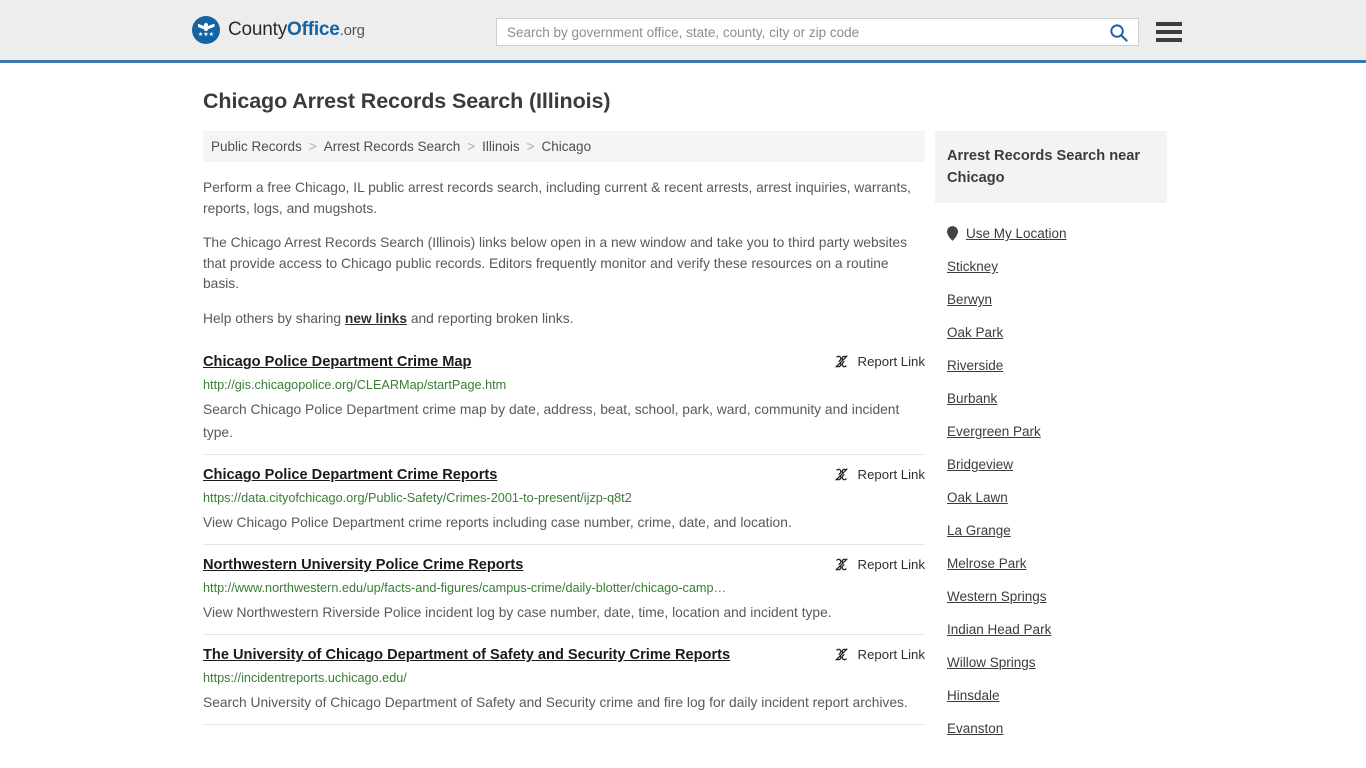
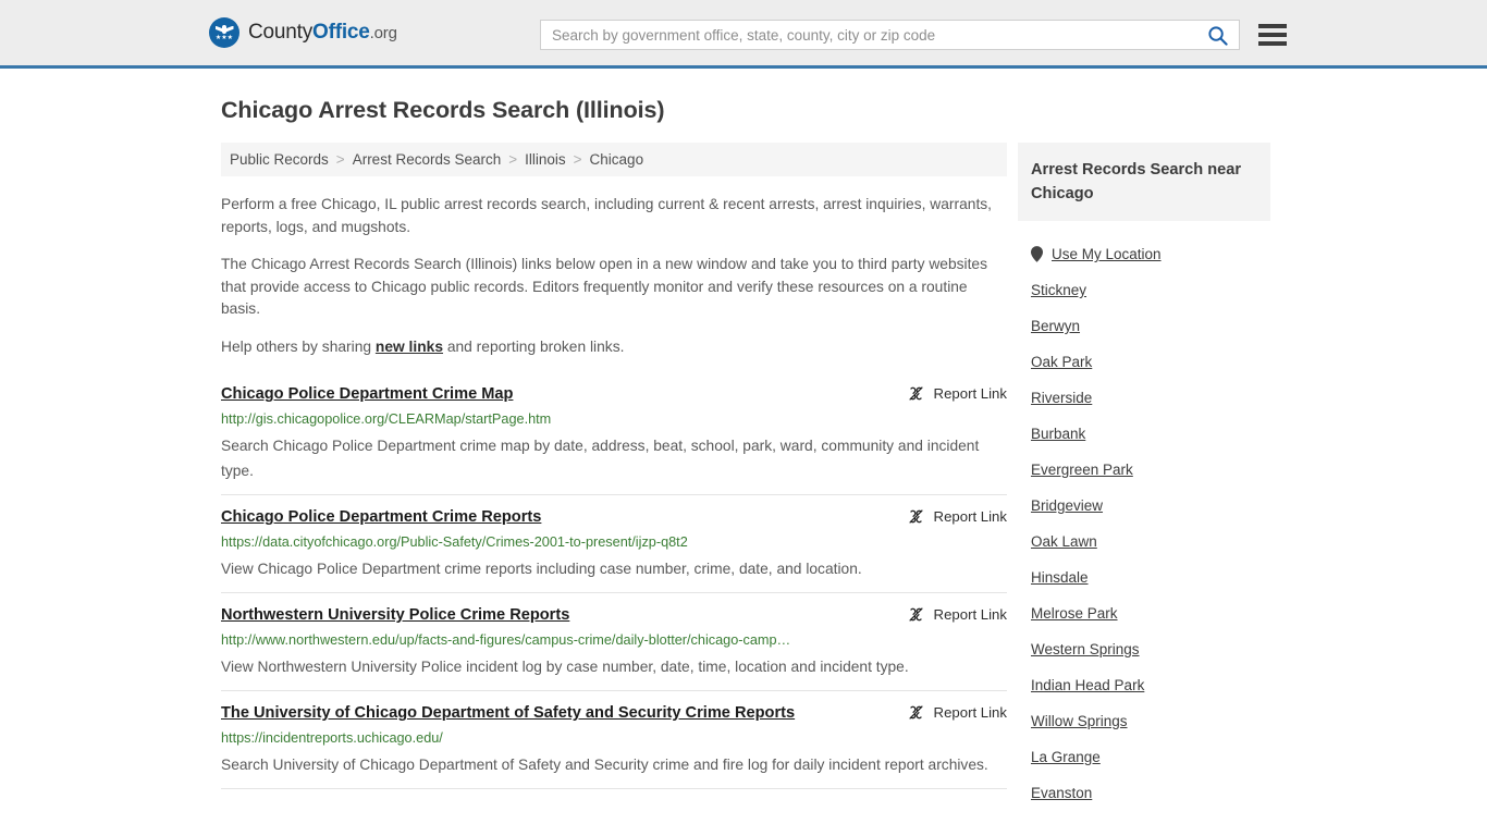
  CountyOffice.org
  Search by government office, state, county, city or zip code
  Chicago Arrest Records Search (Illinois)
  Public Records
  >
  Arrest Records Search
  >
  Illinois
  >
  Chicago
  Perform a free Chicago, IL public arrest records search, including current & recent arrests, arrest inquiries, warrants, reports, logs, and mugshots.
  The Chicago Arrest Records Search (Illinois) links below open in a new window and take you to third party websites that provide access to Chicago public records. Editors frequently monitor and verify these resources on a routine basis.
  Help others by sharing new links and reporting broken links.
  Chicago Police Department Crime Map
  Report Link
  http://gis.chicagopolice.org/CLEARMap/startPage.htm
  Search Chicago Police Department crime map by date, address, beat, school, park, ward, community and incident type.
  Chicago Police Department Crime Reports
  Report Link
  https://data.cityofchicago.org/Public-Safety/Crimes-2001-to-present/ijzp-q8t2
  View Chicago Police Department crime reports including case number, crime, date, and location.
  Northwestern University Police Crime Reports
  Report Link
  http://www.northwestern.edu/up/facts-and-figures/campus-crime/daily-blotter/chicago-camp…
- View Northwestern Riverside Police incident log by case number, date, time, location and incident type.
+ View Northwestern University Police incident log by case number, date, time, location and incident type.
  The University of Chicago Department of Safety and Security Crime Reports
  Report Link
  https://incidentreports.uchicago.edu/
  Search University of Chicago Department of Safety and Security crime and fire log for daily incident report archives.
  Arrest Records Search near Chicago
  Use My Location
  Stickney
  Berwyn
  Oak Park
  Riverside
  Burbank
  Evergreen Park
  Bridgeview
  Oak Lawn
- La Grange
+ Hinsdale
  Melrose Park
  Western Springs
  Indian Head Park
  Willow Springs
- Hinsdale
+ La Grange
  Evanston
